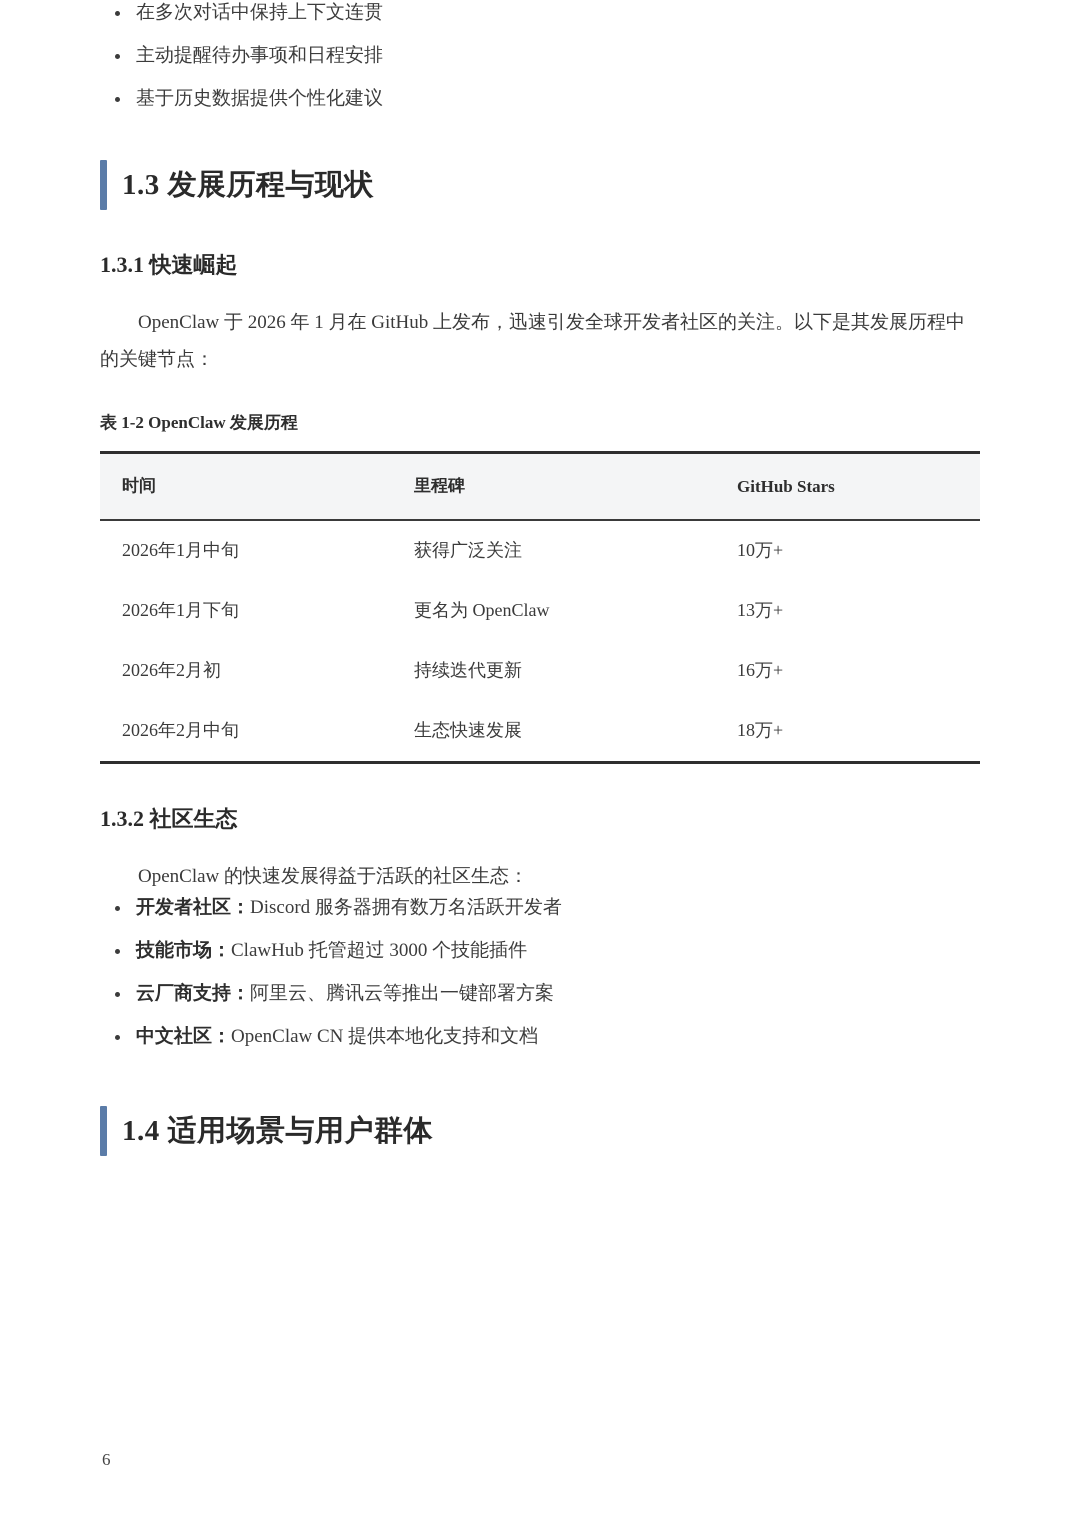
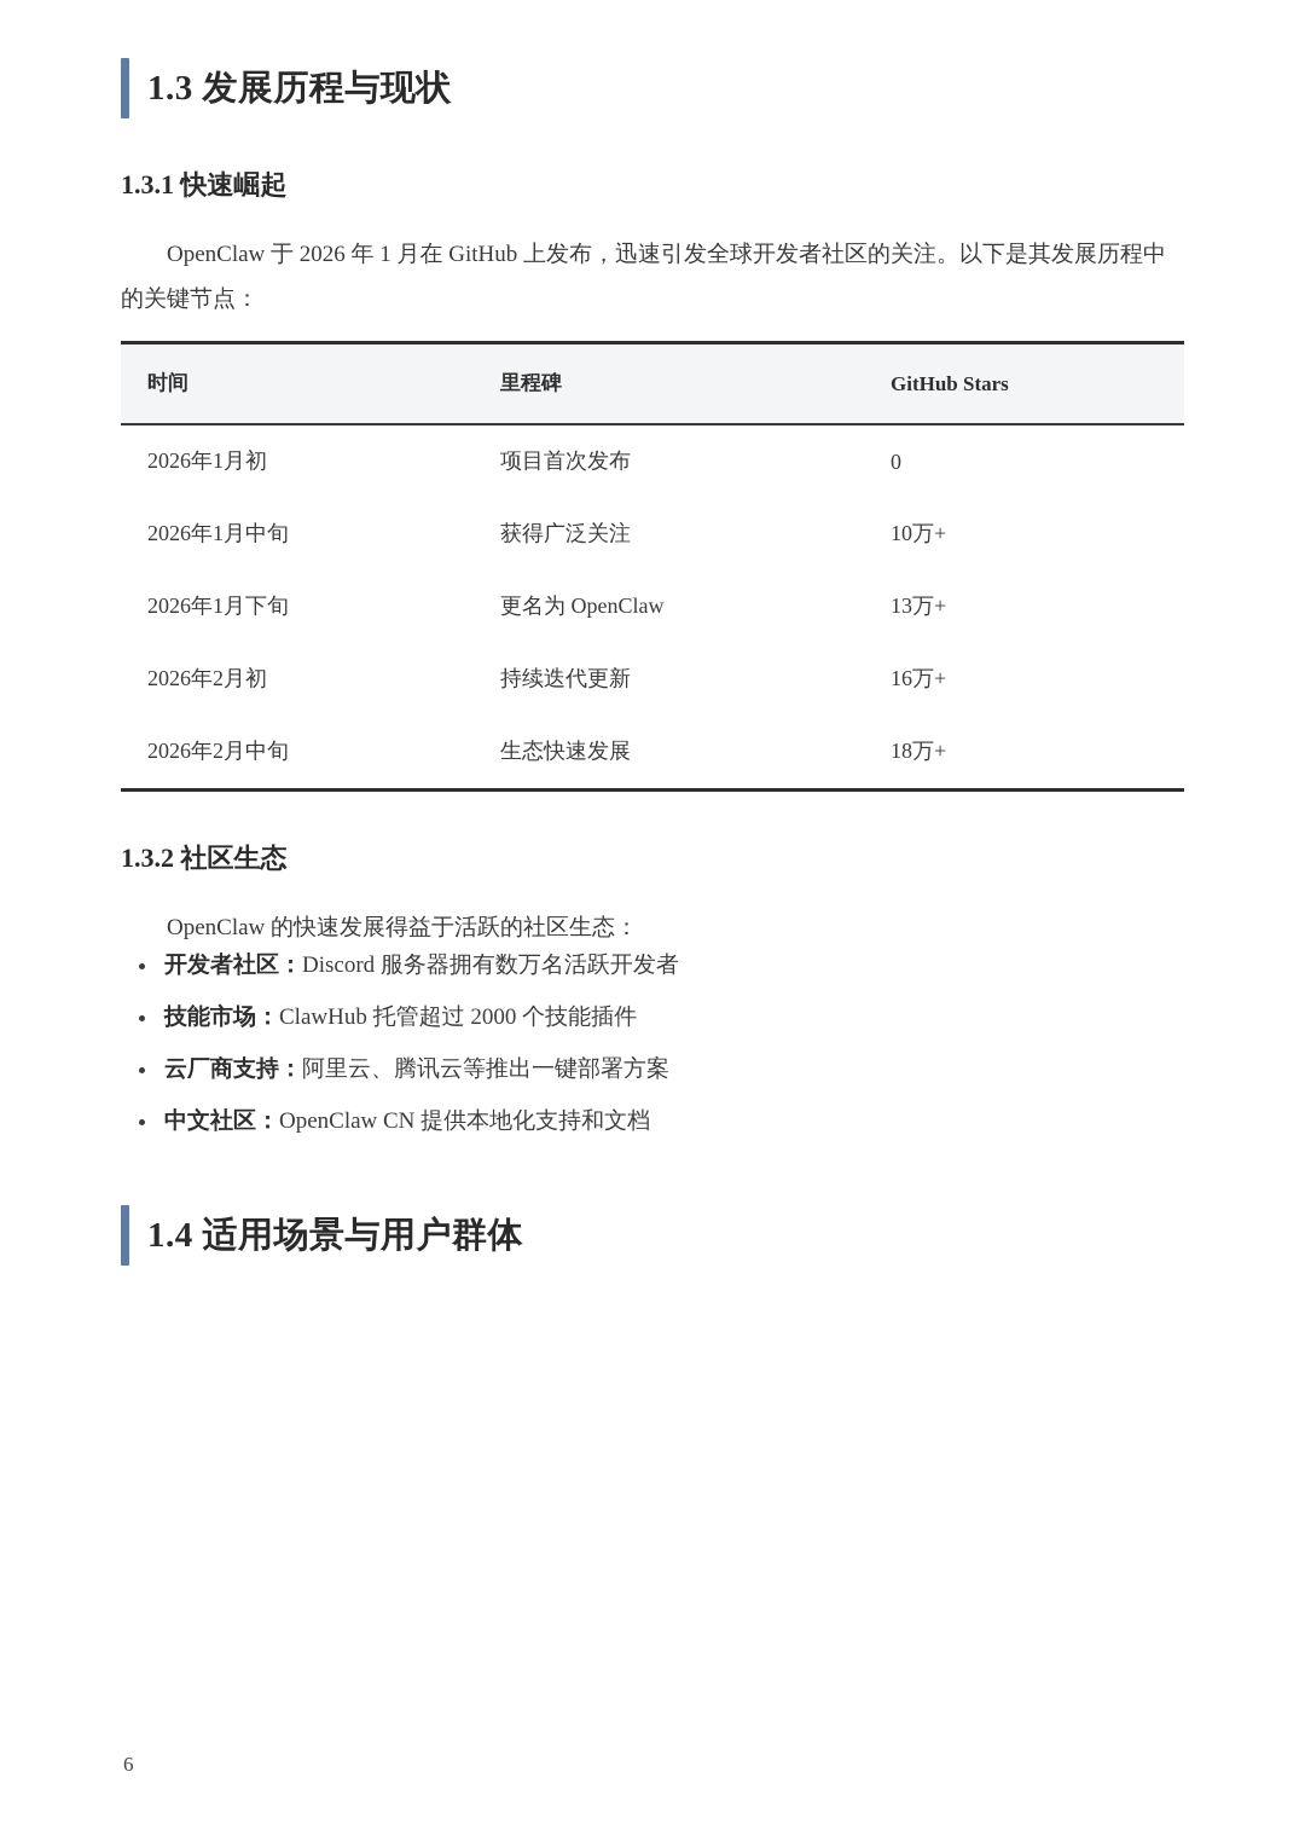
- 在多次对话中保持上下文连贯
- 主动提醒待办事项和日程安排
- 基于历史数据提供个性化建议
  1.3 发展历程与现状
  1.3.1 快速崛起
  OpenClaw 于 2026 年 1 月在 GitHub 上发布，迅速引发全球开发者社区的关注。以下是其发展历程中的关键节点：
- 表 1-2 OpenClaw 发展历程
  时间	里程碑	GitHub Stars
+ 2026年1月初	项目首次发布	0
  2026年1月中旬	获得广泛关注	10万+
  2026年1月下旬	更名为 OpenClaw	13万+
  2026年2月初	持续迭代更新	16万+
  2026年2月中旬	生态快速发展	18万+
  1.3.2 社区生态
  OpenClaw 的快速发展得益于活跃的社区生态：
  开发者社区：Discord 服务器拥有数万名活跃开发者
- 技能市场：ClawHub 托管超过 3000 个技能插件
+ 技能市场：ClawHub 托管超过 2000 个技能插件
  云厂商支持：阿里云、腾讯云等推出一键部署方案
  中文社区：OpenClaw CN 提供本地化支持和文档
  1.4 适用场景与用户群体
  6
